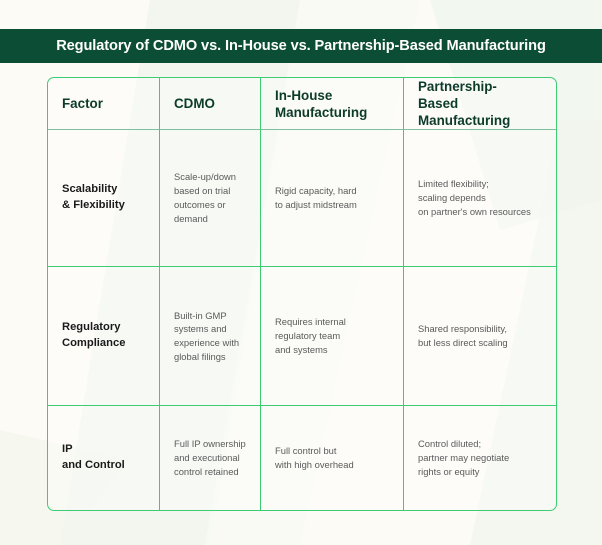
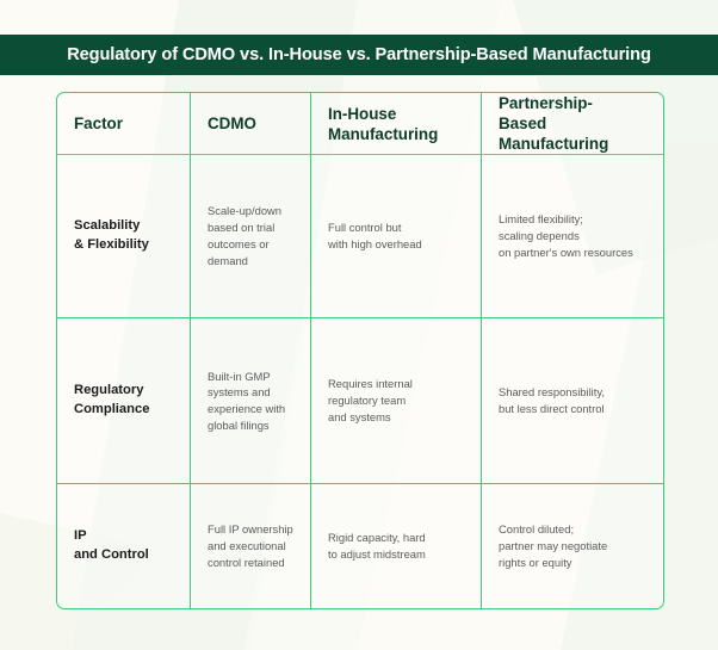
  Regulatory of CDMO vs. In-House vs. Partnership-Based Manufacturing
  Factor	CDMO	In-House Manufacturing	Partnership- Based Manufacturing
- Scalability & Flexibility	Scale-up/down based on trial outcomes or demand	Rigid capacity, hard to adjust midstream	Limited flexibility; scaling depends on partner's own resources
+ Scalability & Flexibility	Scale-up/down based on trial outcomes or demand	Full control but with high overhead	Limited flexibility; scaling depends on partner's own resources
- Regulatory Compliance	Built-in GMP systems and experience with global filings	Requires internal regulatory team and systems	Shared responsibility, but less direct scaling
+ Regulatory Compliance	Built-in GMP systems and experience with global filings	Requires internal regulatory team and systems	Shared responsibility, but less direct control
- IP and Control	Full IP ownership and executional control retained	Full control but with high overhead	Control diluted; partner may negotiate rights or equity
+ IP and Control	Full IP ownership and executional control retained	Rigid capacity, hard to adjust midstream	Control diluted; partner may negotiate rights or equity
